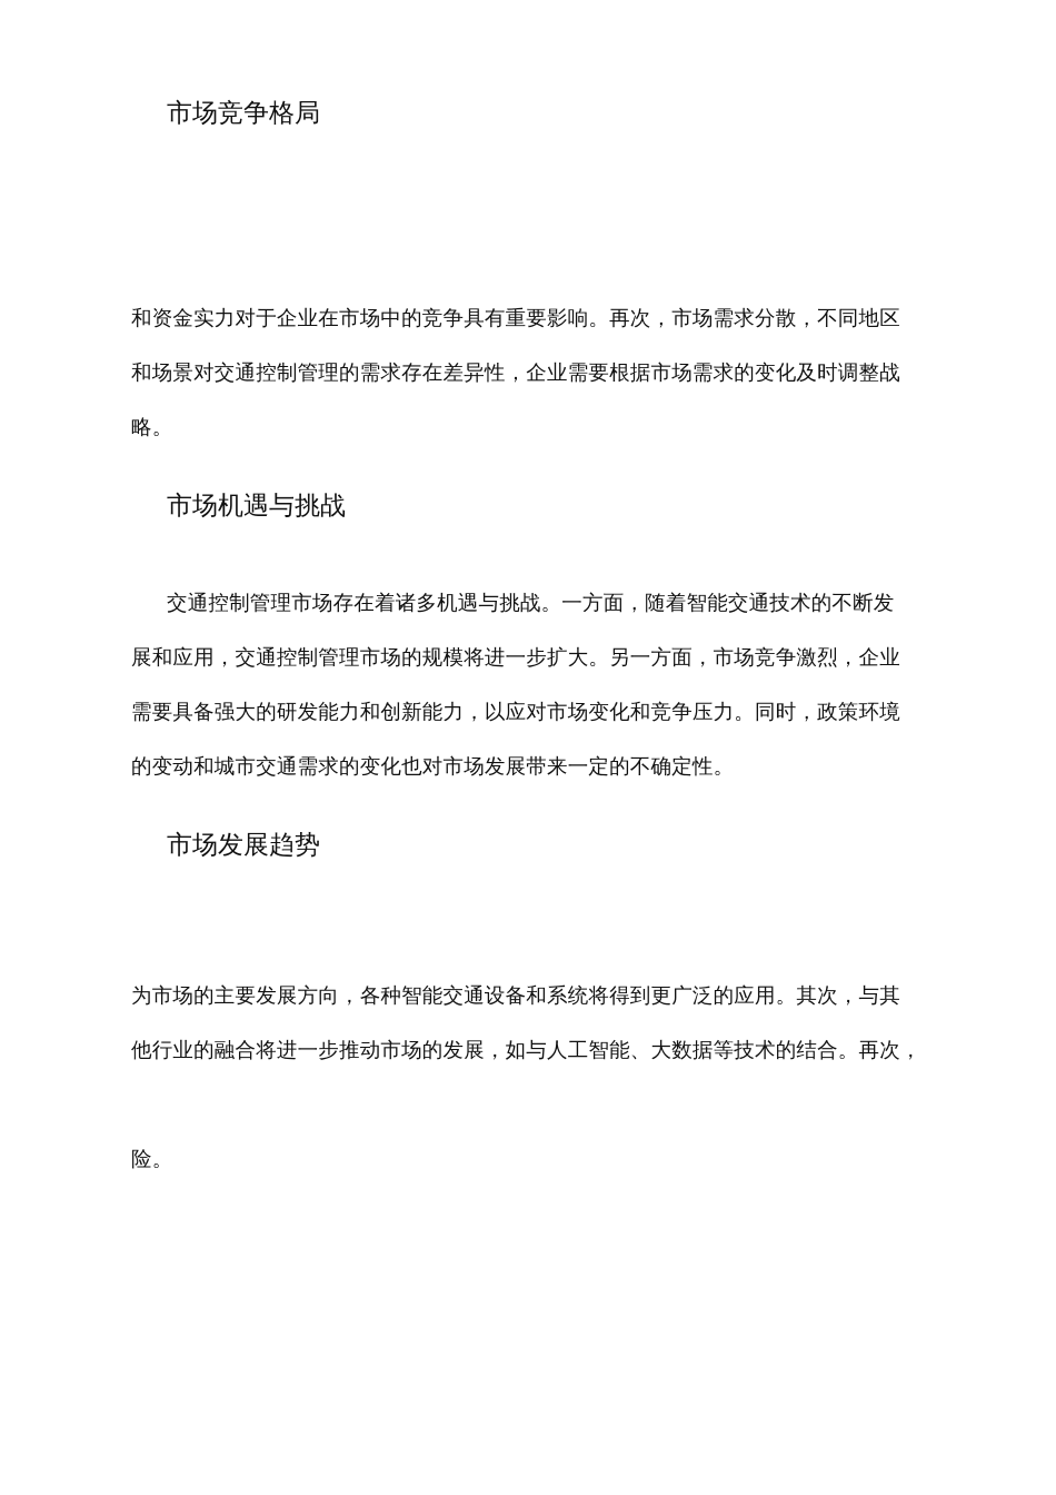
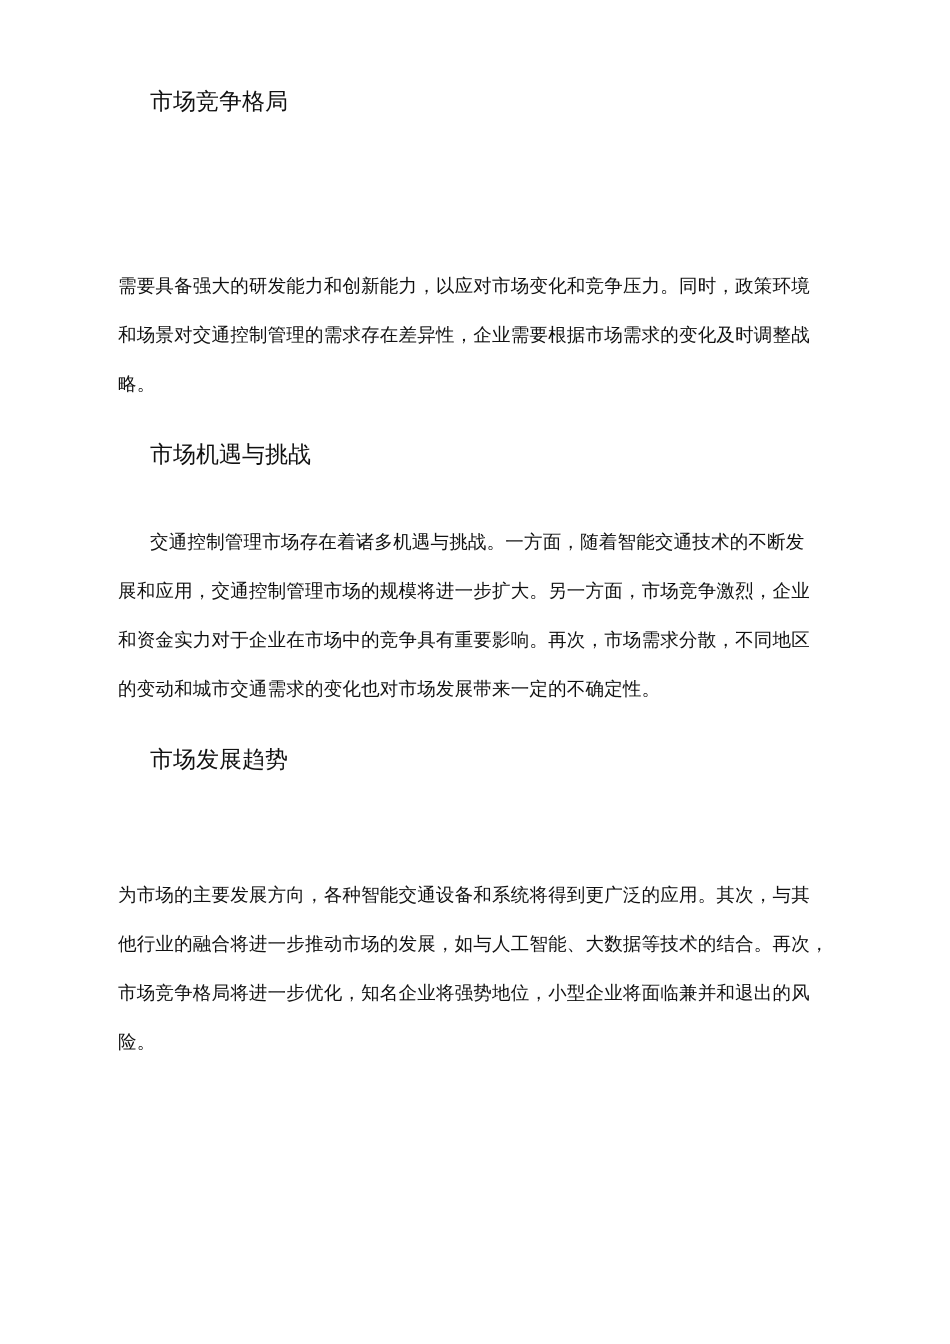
  市场竞争格局
- 和资金实力对于企业在市场中的竞争具有重要影响。再次，市场需求分散，不同地区
+ 需要具备强大的研发能力和创新能力，以应对市场变化和竞争压力。同时，政策环境
  和场景对交通控制管理的需求存在差异性，企业需要根据市场需求的变化及时调整战
  略。
  市场机遇与挑战
  交通控制管理市场存在着诸多机遇与挑战。一方面，随着智能交通技术的不断发
  展和应用，交通控制管理市场的规模将进一步扩大。另一方面，市场竞争激烈，企业
- 需要具备强大的研发能力和创新能力，以应对市场变化和竞争压力。同时，政策环境
+ 和资金实力对于企业在市场中的竞争具有重要影响。再次，市场需求分散，不同地区
  的变动和城市交通需求的变化也对市场发展带来一定的不确定性。
  市场发展趋势
  为市场的主要发展方向，各种智能交通设备和系统将得到更广泛的应用。其次，与其
  他行业的融合将进一步推动市场的发展，如与人工智能、大数据等技术的结合。再次，
+ 市场竞争格局将进一步优化，知名企业将强势地位，小型企业将面临兼并和退出的风
  险。
